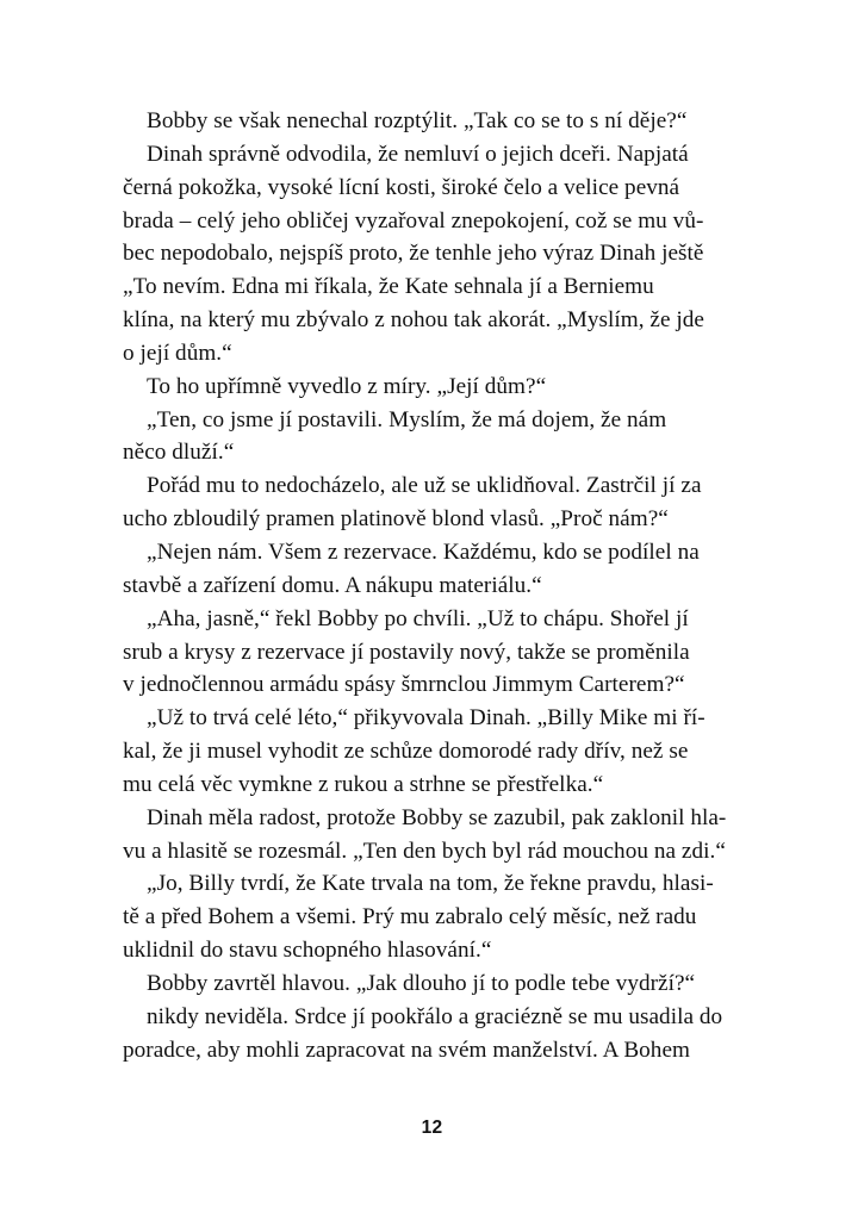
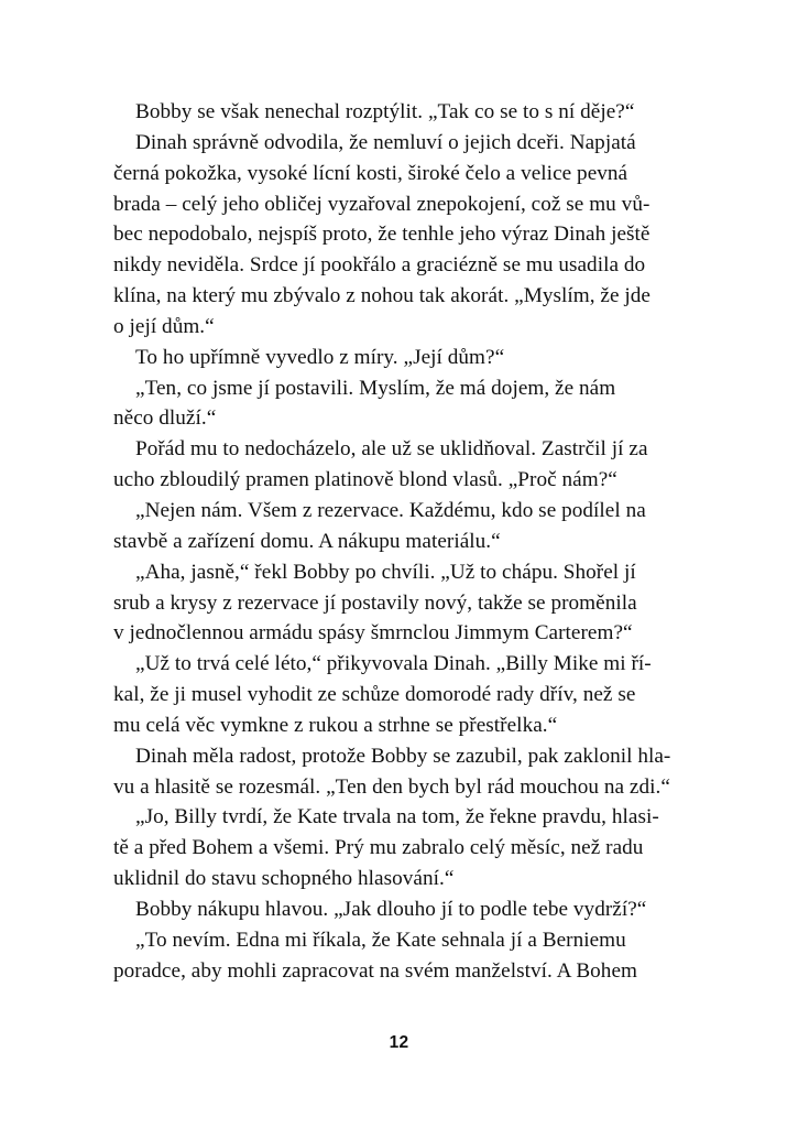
  Bobby se však nenechal rozptýlit. „Tak co se to s ní děje?“
  Dinah správně odvodila, že nemluví o jejich dceři. Napjatá
  černá pokožka, vysoké lícní kosti, široké čelo a velice pevná
  brada – celý jeho obličej vyzařoval znepokojení, což se mu vů-
  bec nepodobalo, nejspíš proto, že tenhle jeho výraz Dinah ještě
- „To nevím. Edna mi říkala, že Kate sehnala jí a Berniemu
+ nikdy neviděla. Srdce jí pookřálo a graciézně se mu usadila do
  klína, na který mu zbývalo z nohou tak akorát. „Myslím, že jde
  o její dům.“
  To ho upřímně vyvedlo z míry. „Její dům?“
  „Ten, co jsme jí postavili. Myslím, že má dojem, že nám
  něco dluží.“
  Pořád mu to nedocházelo, ale už se uklidňoval. Zastrčil jí za
  ucho zbloudilý pramen platinově blond vlasů. „Proč nám?“
  „Nejen nám. Všem z rezervace. Každému, kdo se podílel na
  stavbě a zařízení domu. A nákupu materiálu.“
  „Aha, jasně,“ řekl Bobby po chvíli. „Už to chápu. Shořel jí
  srub a krysy z rezervace jí postavily nový, takže se proměnila
  v jednočlennou armádu spásy šmrnclou Jimmym Carterem?“
  „Už to trvá celé léto,“ přikyvovala Dinah. „Billy Mike mi ří-
  kal, že ji musel vyhodit ze schůze domorodé rady dřív, než se
  mu celá věc vymkne z rukou a strhne se přestřelka.“
  Dinah měla radost, protože Bobby se zazubil, pak zaklonil hla-
  vu a hlasitě se rozesmál. „Ten den bych byl rád mouchou na zdi.“
  „Jo, Billy tvrdí, že Kate trvala na tom, že řekne pravdu, hlasi-
  tě a před Bohem a všemi. Prý mu zabralo celý měsíc, než radu
  uklidnil do stavu schopného hlasování.“
- Bobby zavrtěl hlavou. „Jak dlouho jí to podle tebe vydrží?“
+ Bobby nákupu hlavou. „Jak dlouho jí to podle tebe vydrží?“
- nikdy neviděla. Srdce jí pookřálo a graciézně se mu usadila do
+ „To nevím. Edna mi říkala, že Kate sehnala jí a Berniemu
  poradce, aby mohli zapracovat na svém manželství. A Bohem
  12
